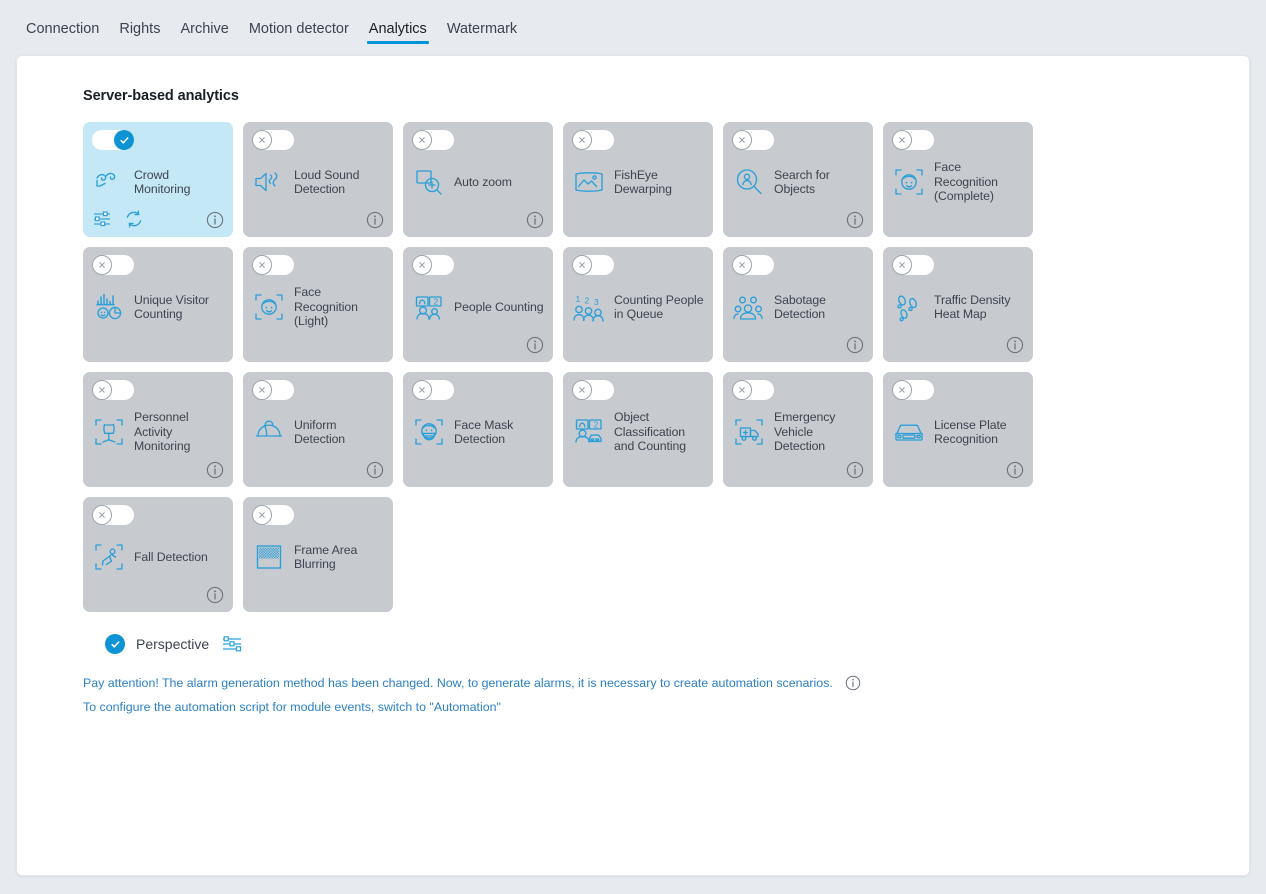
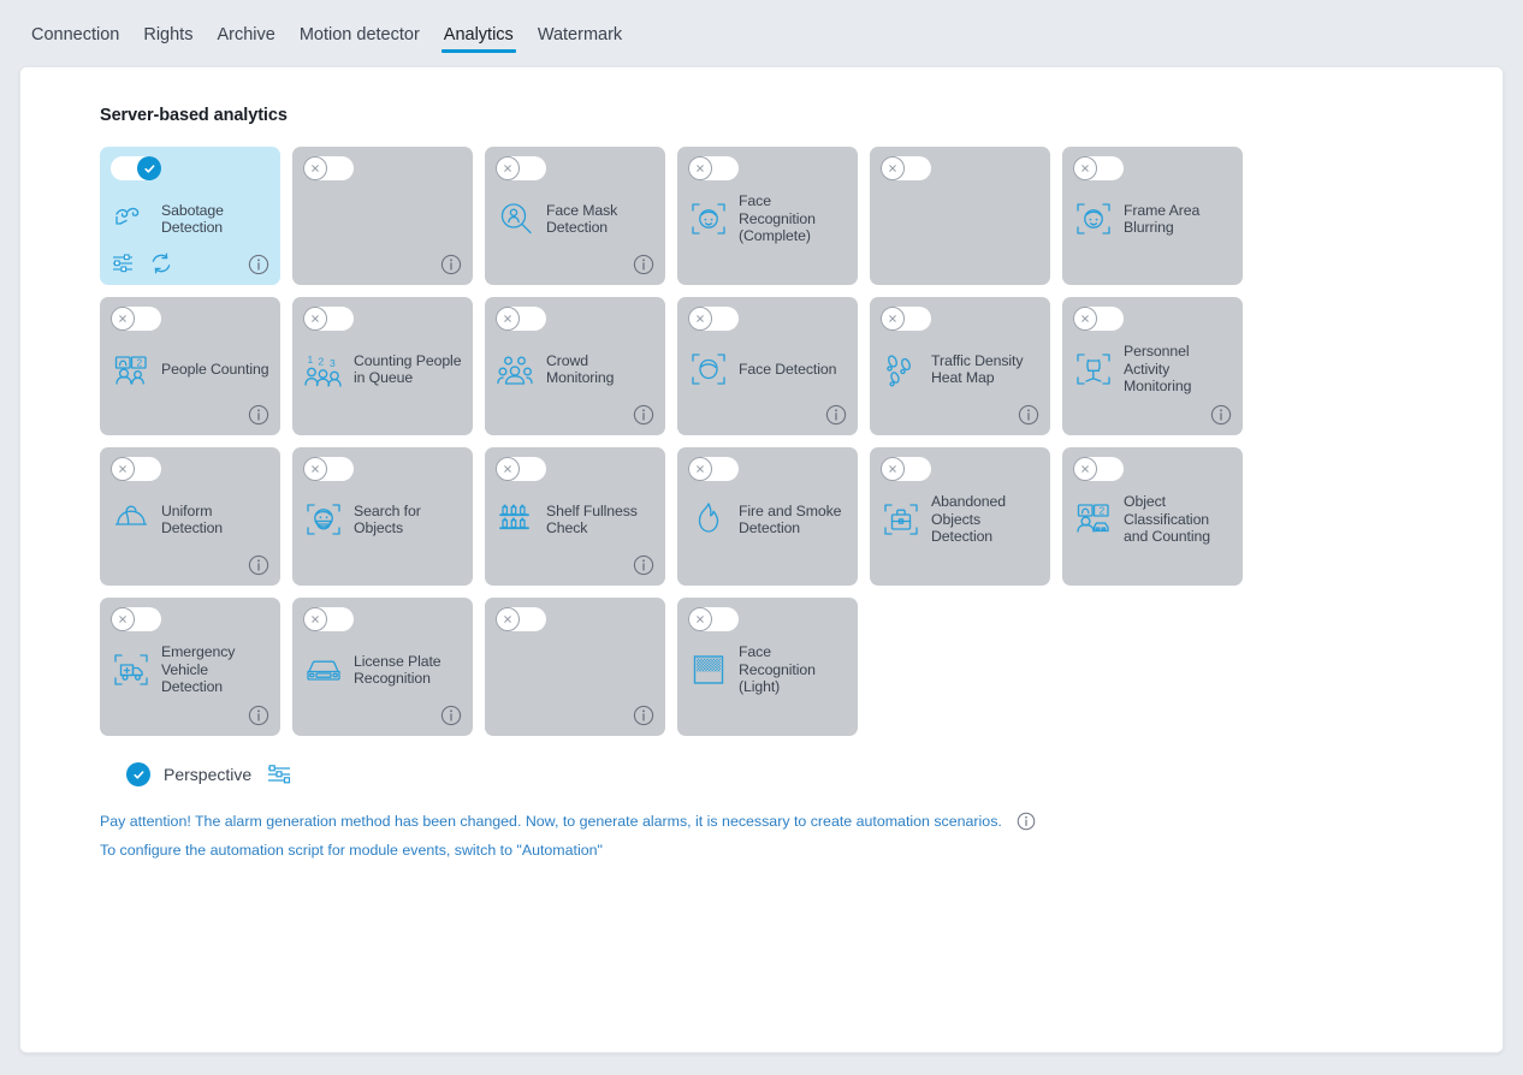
  Connection
  Rights
  Archive
  Motion detector
  Analytics
  Watermark
  Server-based analytics
- Crowd Monitoring
+ Sabotage Detection
- Loud Sound Detection
- Auto zoom
- FishEye Dewarping
- Search for Objects
+ Face Mask Detection
  Face Recognition (Complete)
- Unique Visitor Counting
- Face Recognition (Light)
+ Frame Area Blurring
  2
  People Counting
  1
  2
  3
  Counting People in Queue
- Sabotage Detection
+ Crowd Monitoring
+ Face Detection
  Traffic Density Heat Map
  Personnel Activity Monitoring
  Uniform Detection
- Face Mask Detection
+ Search for Objects
+ Shelf Fullness Check
+ Fire and Smoke Detection
+ Abandoned Objects Detection
  2
  Object Classification and Counting
  Emergency Vehicle Detection
  License Plate Recognition
- Fall Detection
- Frame Area Blurring
+ Face Recognition (Light)
  Perspective
  Pay attention! The alarm generation method has been changed. Now, to generate alarms, it is necessary to create automation scenarios.
  To configure the automation script for module events, switch to "Automation"
